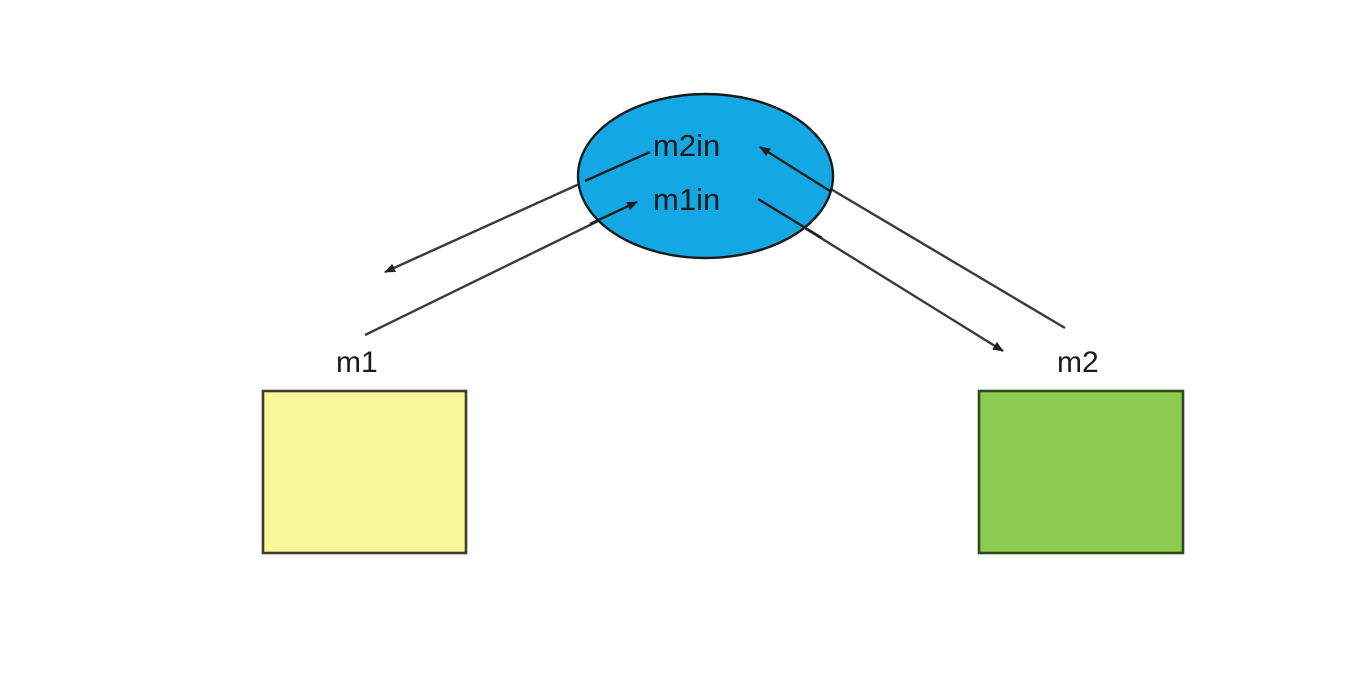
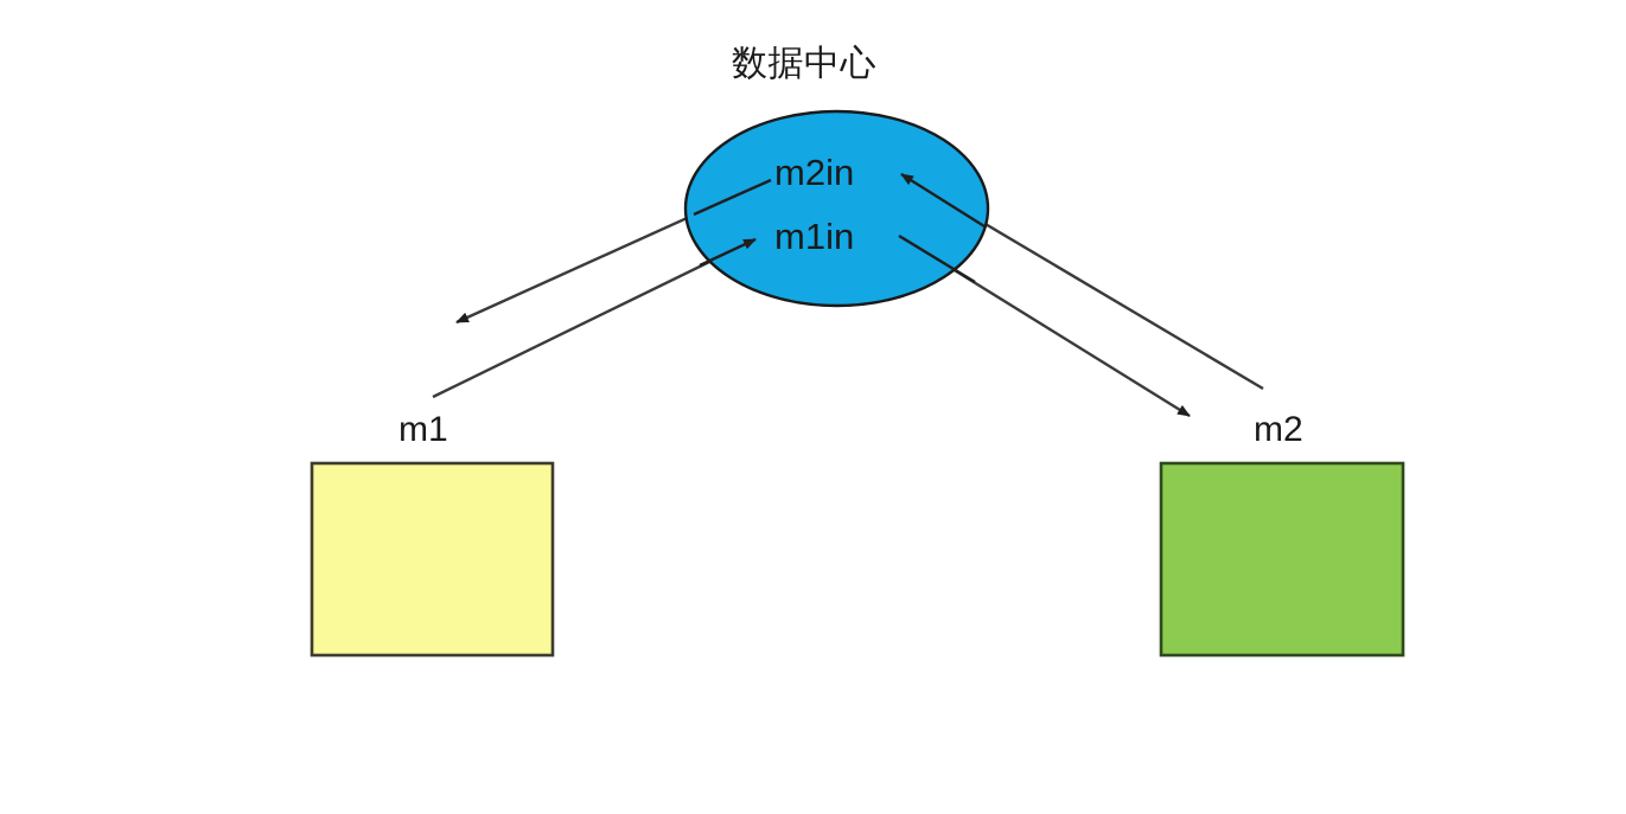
+ 数据中心
  m2in
  m1in
  m1
  m2
